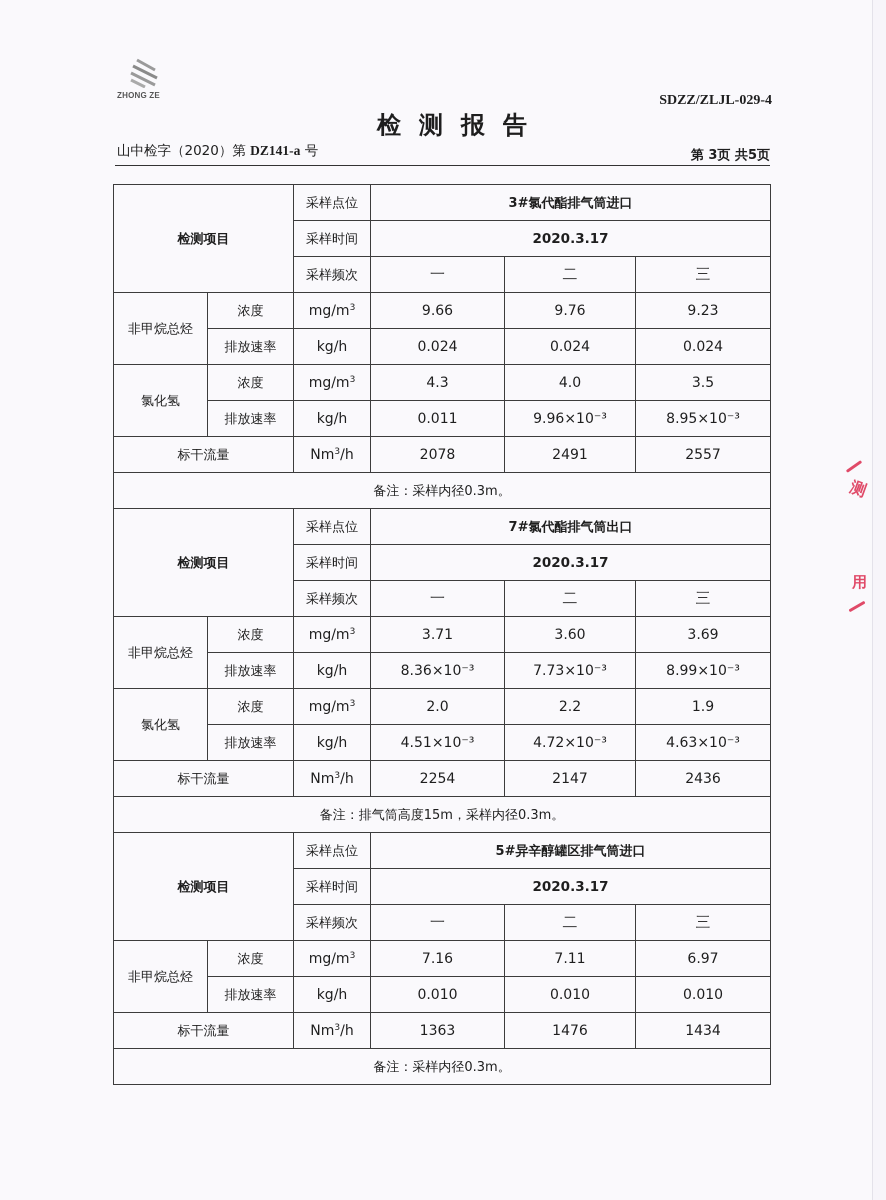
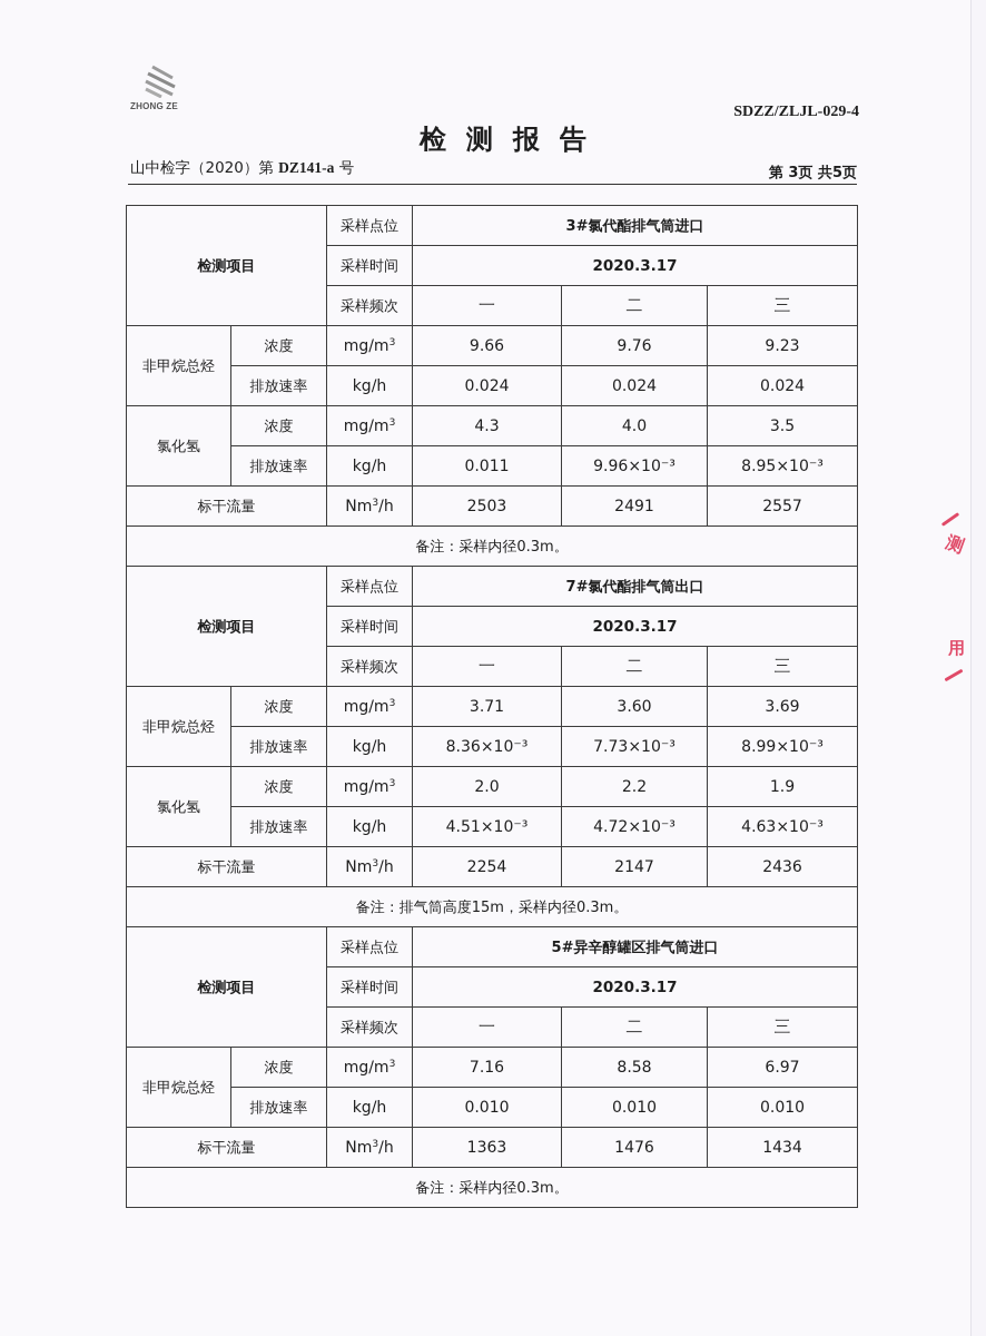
  ZHONG ZE
  SDZZ/ZLJL-029-4
  检测报告
  山中检字（2020）第 DZ141-a 号
  第 3页 共5页
  检测项目	采样点位	3#氯代酯排气筒进口
  采样时间	2020.3.17
  采样频次	一	二	三
  非甲烷总烃	浓度	mg/m3	9.66	9.76	9.23
  排放速率	kg/h	0.024	0.024	0.024
  氯化氢	浓度	mg/m3	4.3	4.0	3.5
  排放速率	kg/h	0.011	9.96×10⁻³	8.95×10⁻³
- 标干流量	Nm3/h	2078	2491	2557
+ 标干流量	Nm3/h	2503	2491	2557
  备注：采样内径0.3m。
  检测项目	采样点位	7#氯代酯排气筒出口
  采样时间	2020.3.17
  采样频次	一	二	三
  非甲烷总烃	浓度	mg/m3	3.71	3.60	3.69
  排放速率	kg/h	8.36×10⁻³	7.73×10⁻³	8.99×10⁻³
  氯化氢	浓度	mg/m3	2.0	2.2	1.9
  排放速率	kg/h	4.51×10⁻³	4.72×10⁻³	4.63×10⁻³
  标干流量	Nm3/h	2254	2147	2436
  备注：排气筒高度15m，采样内径0.3m。
  检测项目	采样点位	5#异辛醇罐区排气筒进口
  采样时间	2020.3.17
  采样频次	一	二	三
- 非甲烷总烃	浓度	mg/m3	7.16	7.11	6.97
+ 非甲烷总烃	浓度	mg/m3	7.16	8.58	6.97
  排放速率	kg/h	0.010	0.010	0.010
  标干流量	Nm3/h	1363	1476	1434
  备注：采样内径0.3m。
  用
